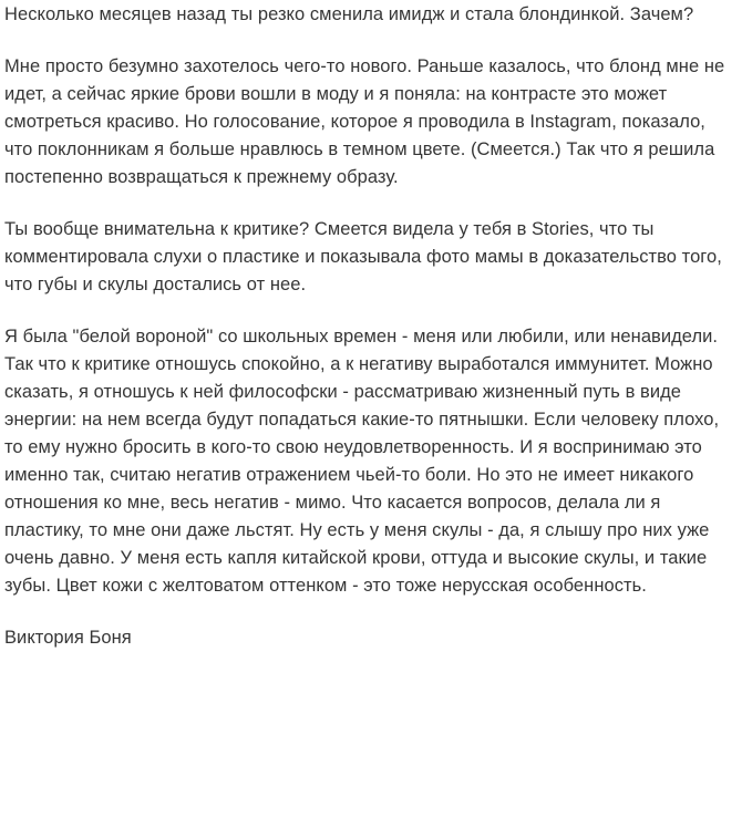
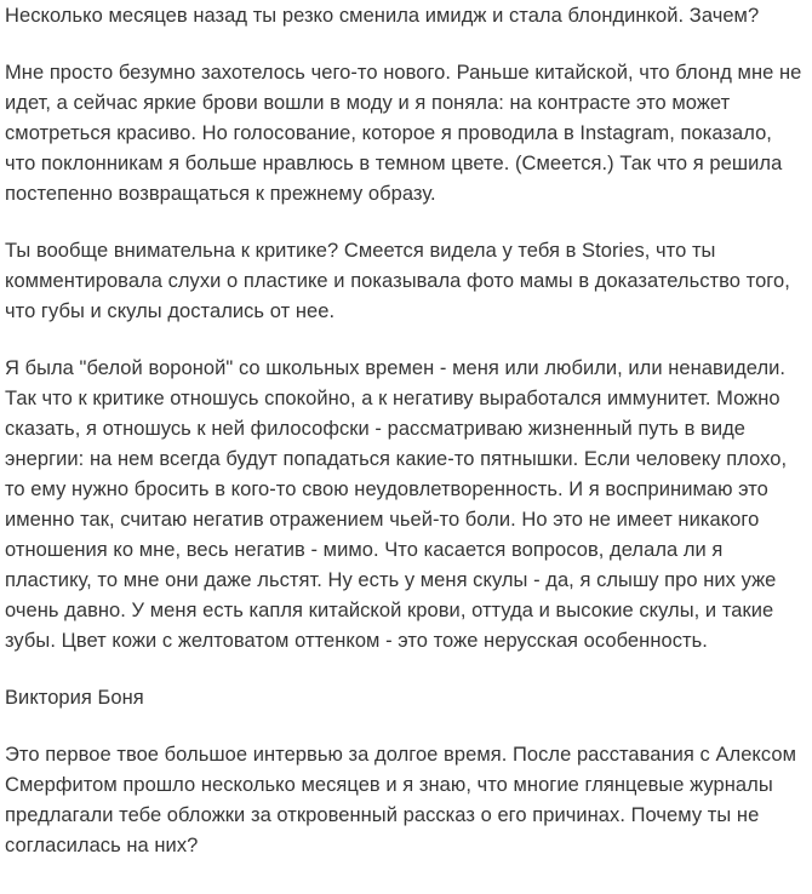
  Несколько месяцев назад ты резко сменила имидж и стала блондинкой. Зачем?
- Мне просто безумно захотелось чего-то нового. Раньше казалось, что блонд мне не идет, а сейчас яркие брови вошли в моду и я поняла: на контрасте это может смотреться красиво. Но голосование, которое я проводила в Instagram, показало, что поклонникам я больше нравлюсь в темном цвете. (Смеется.) Так что я решила постепенно возвращаться к прежнему образу.
+ Мне просто безумно захотелось чего-то нового. Раньше китайской, что блонд мне не идет, а сейчас яркие брови вошли в моду и я поняла: на контрасте это может смотреться красиво. Но голосование, которое я проводила в Instagram, показало, что поклонникам я больше нравлюсь в темном цвете. (Смеется.) Так что я решила постепенно возвращаться к прежнему образу.
  Ты вообще внимательна к критике? Смеется видела у тебя в Stories, что ты комментировала слухи о пластике и показывала фото мамы в доказательство того, что губы и скулы достались от нее.
  Я была "белой вороной" со школьных времен - меня или любили, или ненавидели. Так что к критике отношусь спокойно, а к негативу выработался иммунитет. Можно сказать, я отношусь к ней философски - рассматриваю жизненный путь в виде энергии: на нем всегда будут попадаться какие-то пятнышки. Если человеку плохо, то ему нужно бросить в кого-то свою неудовлетворенность. И я воспринимаю это именно так, считаю негатив отражением чьей-то боли. Но это не имеет никакого отношения ко мне, весь негатив - мимо. Что касается вопросов, делала ли я пластику, то мне они даже льстят. Ну есть у меня скулы - да, я слышу про них уже очень давно. У меня есть капля китайской крови, оттуда и высокие скулы, и такие зубы. Цвет кожи с желтоватом оттенком - это тоже нерусская особенность.
  Виктория Боня
+ Это первое твое большое интервью за долгое время. После расставания с Алексом Смерфитом прошло несколько месяцев и я знаю, что многие глянцевые журналы предлагали тебе обложки за откровенный рассказ о его причинах. Почему ты не согласилась на них?
